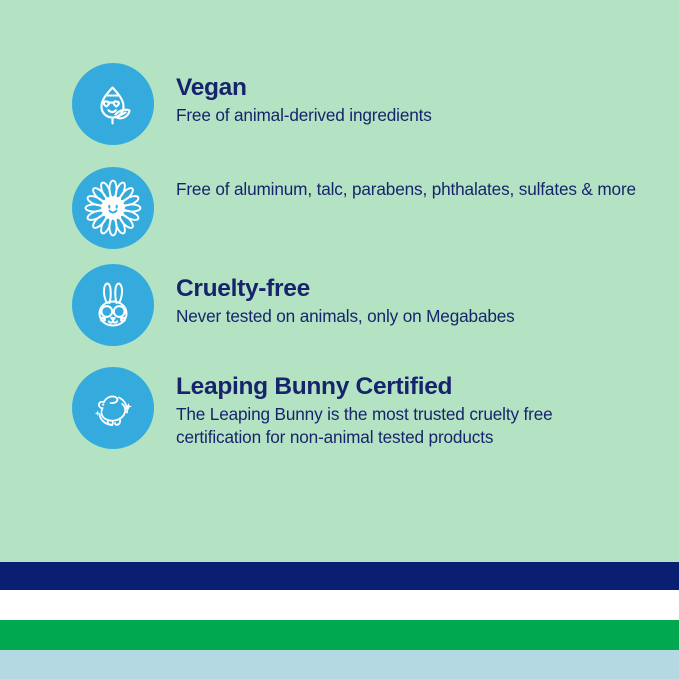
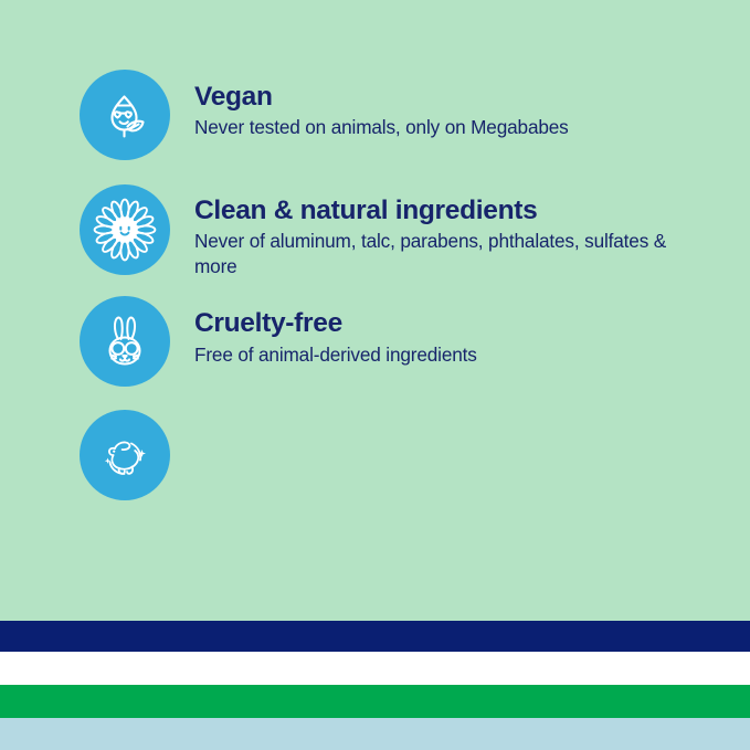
  Vegan
- Free of animal-derived ingredients
+ Never tested on animals, only on Megababes
+ Clean & natural ingredients
- Free of aluminum, talc, parabens, phthalates, sulfates & more
+ Never of aluminum, talc, parabens, phthalates, sulfates & more
  Cruelty-free
- Never tested on animals, only on Megababes
+ Free of animal-derived ingredients
- Leaping Bunny Certified
- The Leaping Bunny is the most trusted cruelty free certification for non-animal tested products
